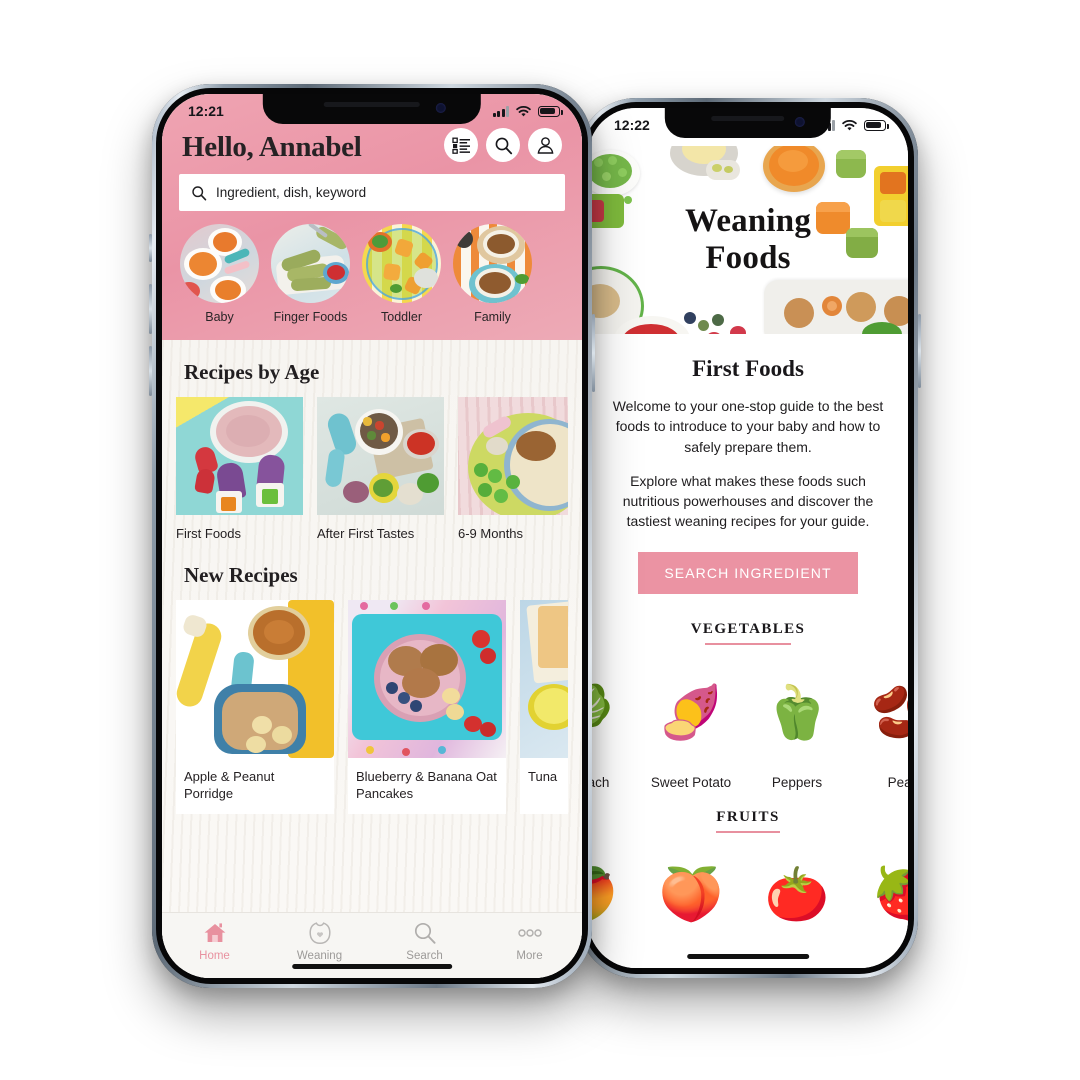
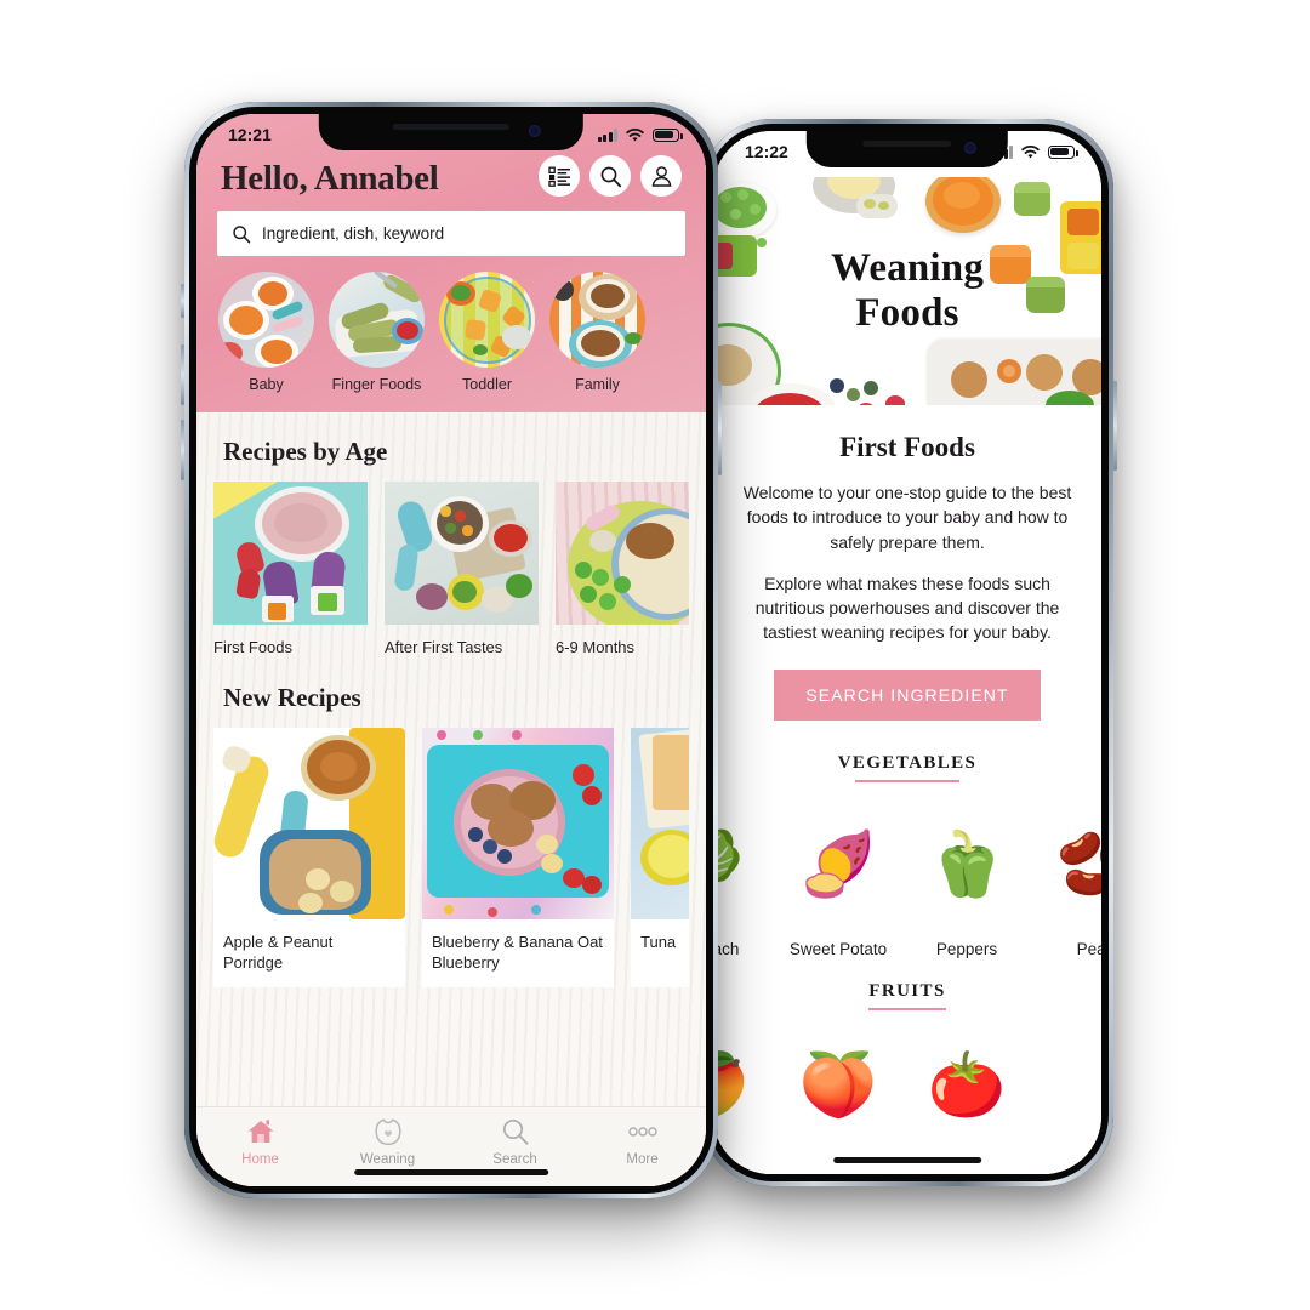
  12:22
  Weaning
  Foods
  First Foods
  Welcome to your one-stop guide to the best foods to introduce to your baby and how to safely prepare them.
- Explore what makes these foods such nutritious powerhouses and discover the tastiest weaning recipes for your guide.
+ Explore what makes these foods such nutritious powerhouses and discover the tastiest weaning recipes for your baby.
  SEARCH INGREDIENT
  VEGETABLES
  🍠
  Sweet Potato
  🫑
  Peppers
  🫘
  Pea
  FRUITS
  🍑
  🍅
- 🍓
  12:21
  Hello, Annabel
  Ingredient, dish, keyword
  Baby
  Finger Foods
  Toddler
  Family
  Recipes by Age
  First Foods
  After First Tastes
  6-9 Months
  New Recipes
  Apple & Peanut Porridge
- Blueberry & Banana Oat Pancakes
+ Blueberry & Banana Oat Blueberry
  Tuna
  Home
  Weaning
  Search
  More
